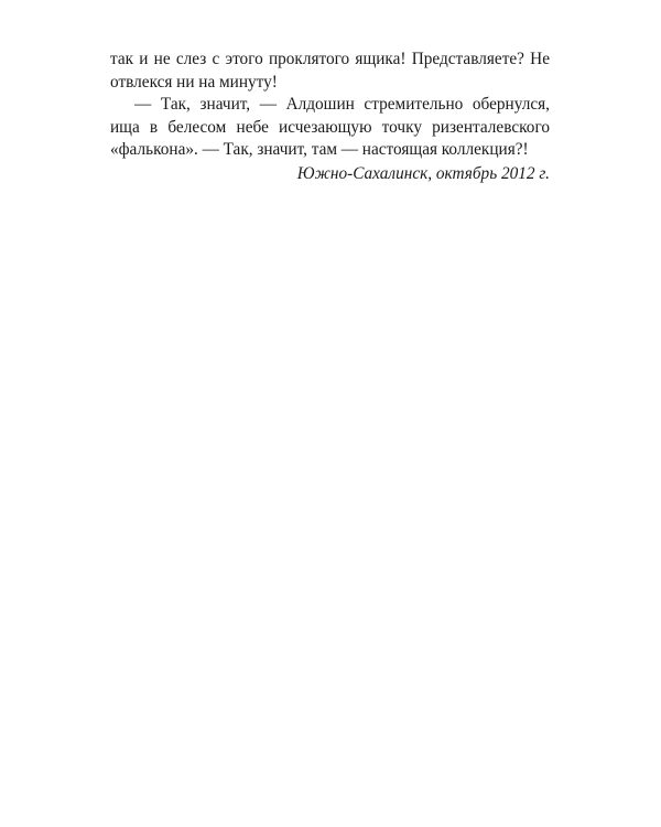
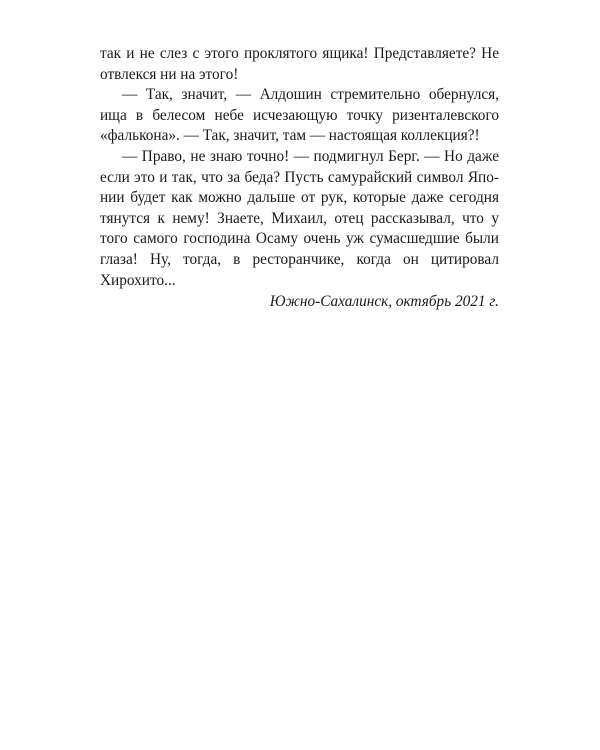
- так и не слез с этого проклятого ящика! Представляете? Не отвлекся ни на минуту!
+ так и не слез с этого проклятого ящика! Представляете? Не отвлекся ни на этого!
  — Так, значит, — Алдошин стремительно обернулся, ища в белесом небе исчезающую точку ризенталевского «фаль­кона». — Так, значит, там — настоящая коллекция?!
+ — Право, не знаю точно! — подмигнул Берг. — Но даже если это и так, что за беда? Пусть самурайский символ Япо­нии будет как можно дальше от рук, которые даже сегодня тянутся к нему! Знаете, Михаил, отец рассказывал, что у того самого господина Осаму очень уж сумасшедшие были глаза! Ну, тогда, в ресторанчике, когда он цитировал Хирохито...
- Южно-Сахалинск, октябрь 2012 г.
+ Южно-Сахалинск, октябрь 2021 г.
